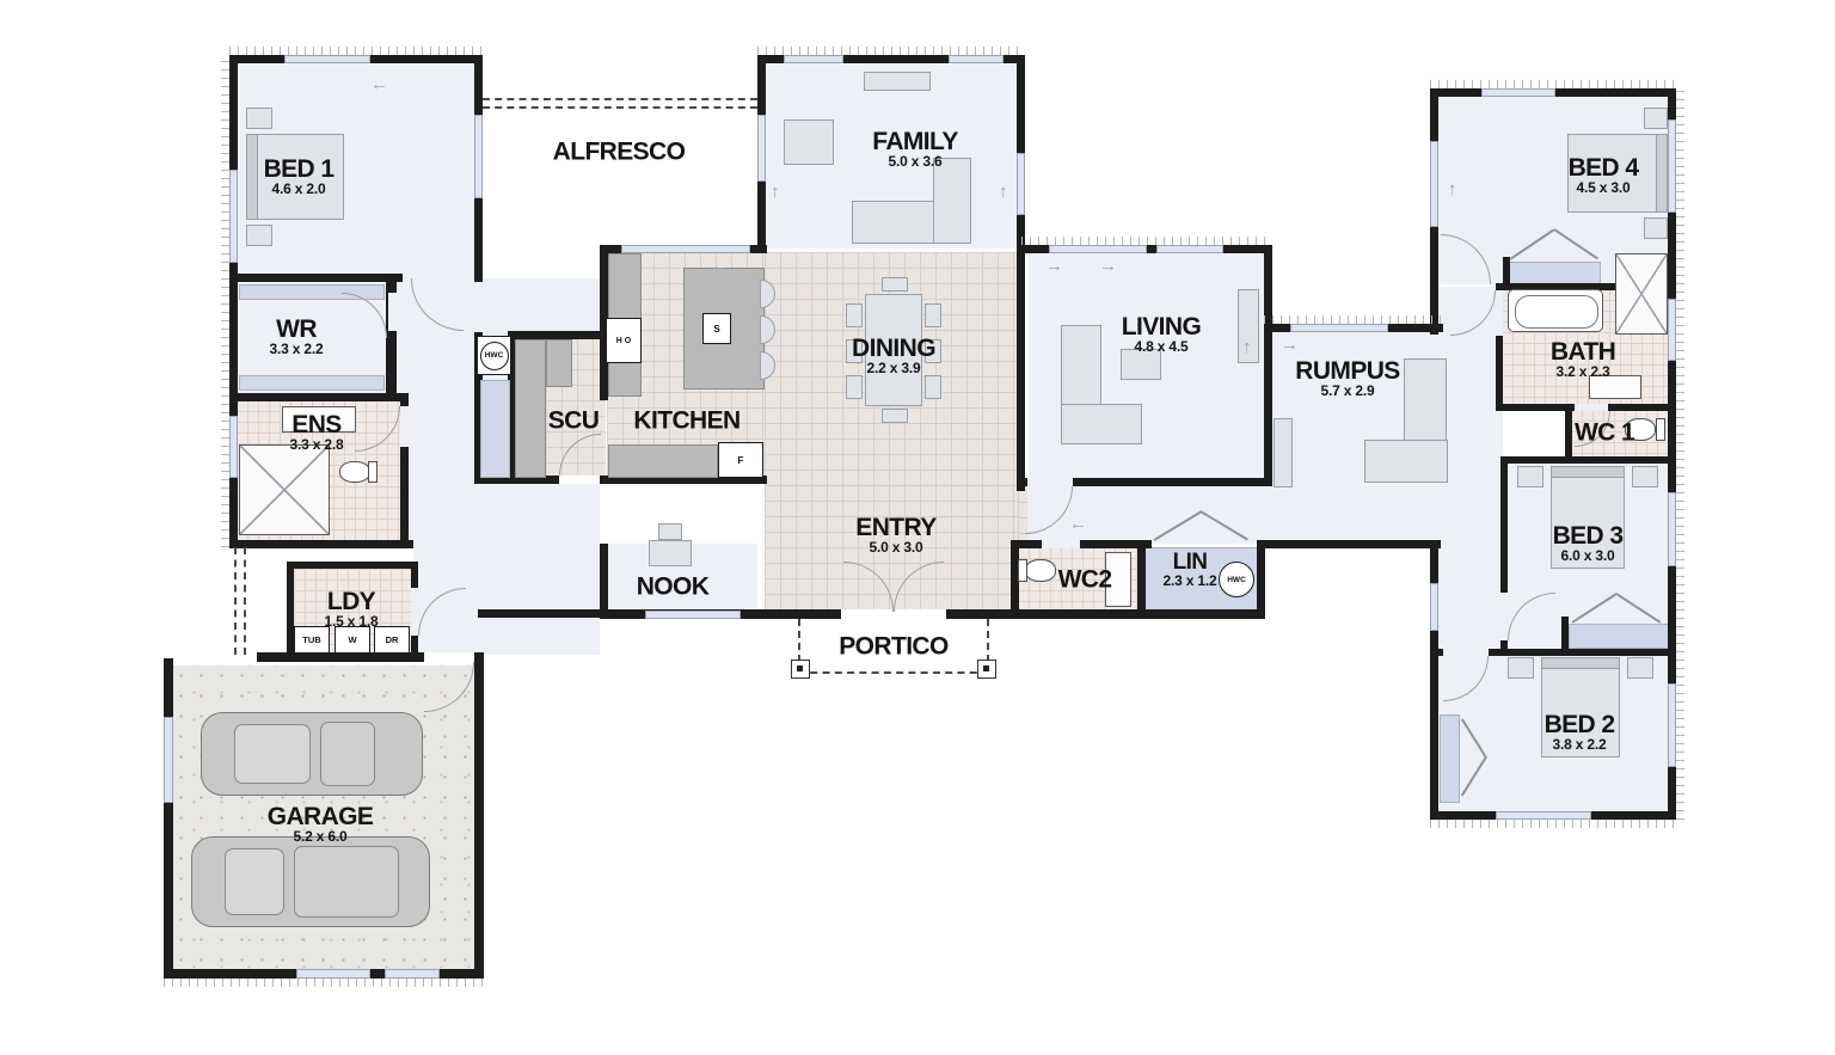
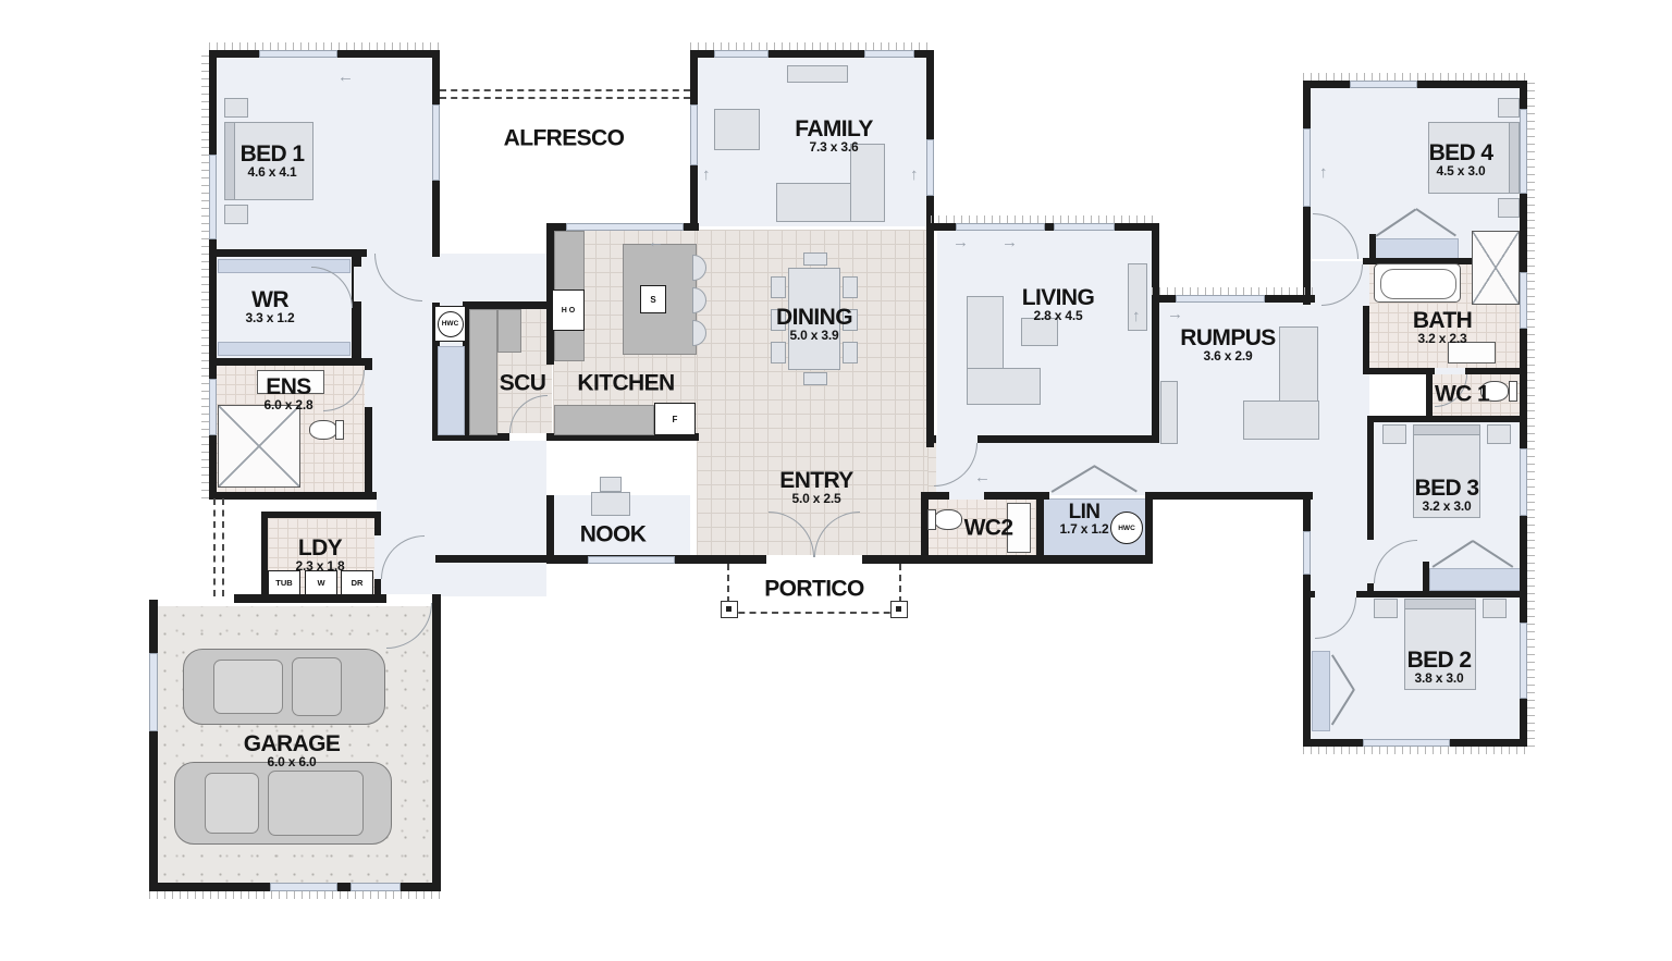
  TUB
  W
  DR
  S
  F
  ←
  ↑
  ↑
  ←
  →
  →
  →
  ↑
  ↑
  ←
  BED 1
- 4.6 x 2.0
+ 4.6 x 4.1
  WR
- 3.3 x 2.2
+ 3.3 x 1.2
  ENS
- 3.3 x 2.8
+ 6.0 x 2.8
  LDY
- 1.5 x 1.8
+ 2.3 x 1.8
  GARAGE
- 5.2 x 6.0
+ 6.0 x 6.0
  ALFRESCO
  FAMILY
- 5.0 x 3.6
+ 7.3 x 3.6
  SCU
  KITCHEN
  DINING
- 2.2 x 3.9
+ 5.0 x 3.9
  NOOK
  ENTRY
- 5.0 x 3.0
+ 5.0 x 2.5
  PORTICO
  WC2
  LIN
- 2.3 x 1.2
+ 1.7 x 1.2
  LIVING
- 4.8 x 4.5
+ 2.8 x 4.5
  RUMPUS
- 5.7 x 2.9
+ 3.6 x 2.9
  BED 4
  4.5 x 3.0
  BATH
  3.2 x 2.3
  WC 1
  BED 3
- 6.0 x 3.0
+ 3.2 x 3.0
  BED 2
- 3.8 x 2.2
+ 3.8 x 3.0
